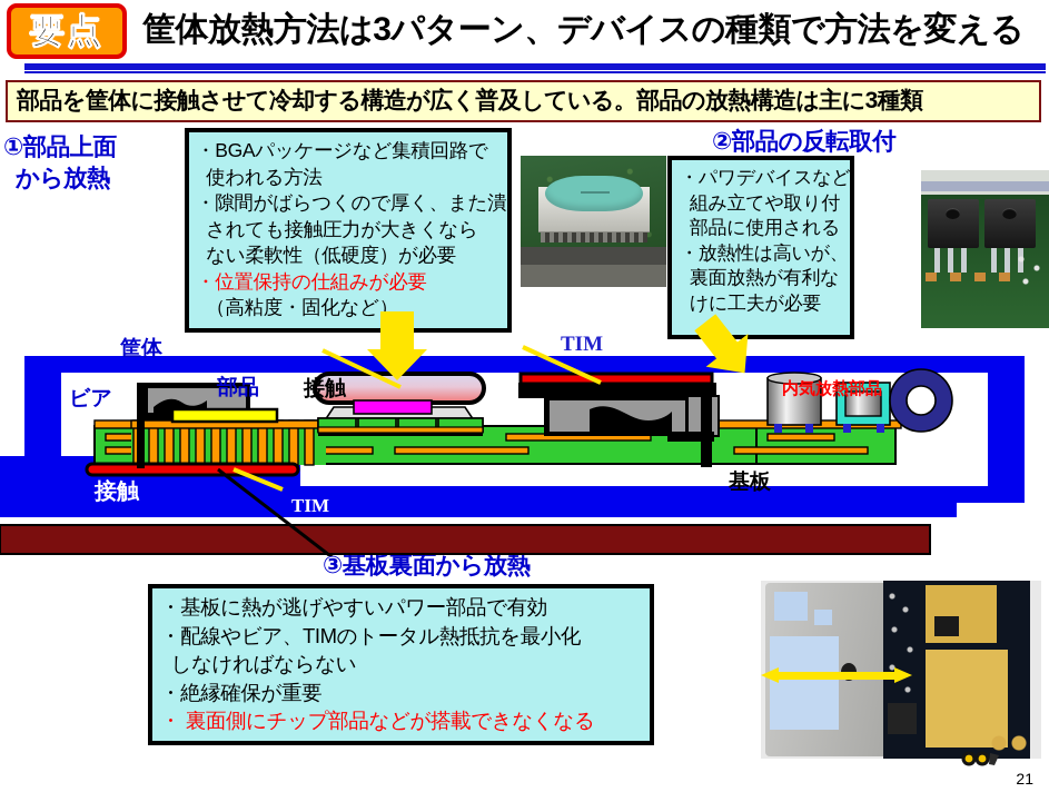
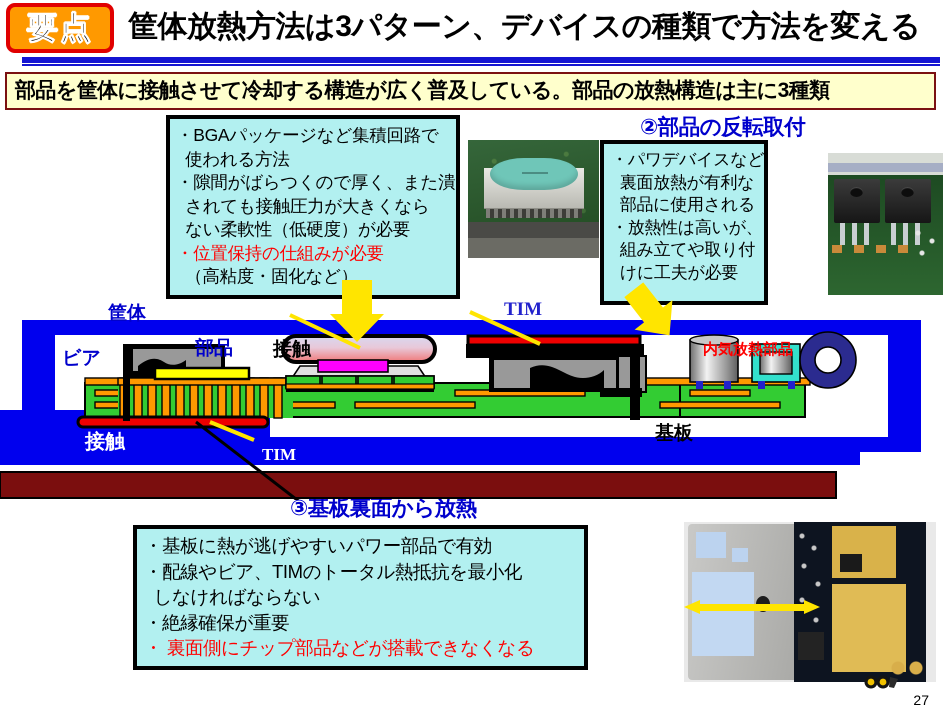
  要点
  筐体放熱方法は3パターン、デバイスの種類で方法を変える
  部品を筐体に接触させて冷却する構造が広く普及している。部品の放熱構造は主に3種類
- ①部品上面
- から放熱
  ②部品の反転取付
  ③基板裏面から放熱
  ・BGAパッケージなど集積回路で
  使われる方法
  ・隙間がばらつくので厚く、また潰
  されても接触圧力が大きくなら
  ない柔軟性（低硬度）が必要
  ・位置保持の仕組みが必要
  （高粘度・固化など）
  ・パワデバイスなど
- 組み立てや取り付
+ 裏面放熱が有利な
  部品に使用される
  ・放熱性は高いが、
- 裏面放熱が有利な
+ 組み立てや取り付
  けに工夫が必要
  ・基板に熱が逃げやすいパワー部品で有効
  ・配線やビア、TIMのトータル熱抵抗を最小化
  しなければならない
  ・絶縁確保が重要
  ・ 裏面側にチップ部品などが搭載できなくなる
  筐体
  ビア
  部品
  接触
  接触
  TIM
  TIM
  基板
  内気放熱部品
- 21
+ 27
